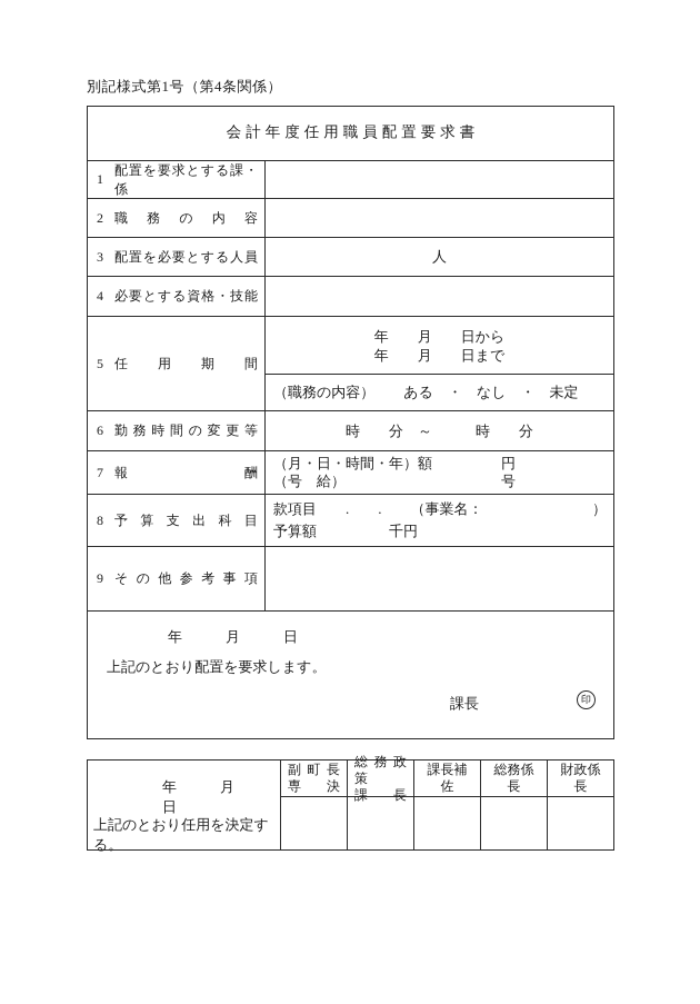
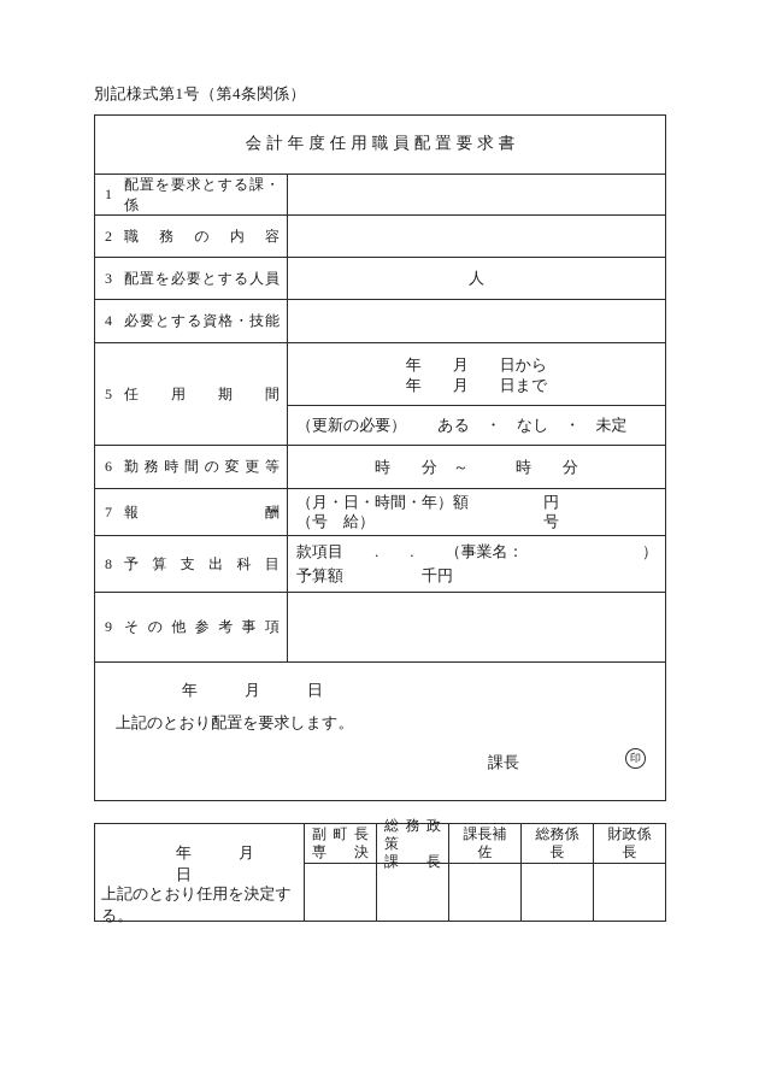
  別記様式第1号（第4条関係）
  会計年度任用職員配置要求書
  1
  配置を要求とする課・係
  2
  職務の内容
  3
  配置を必要とする人員
  人
  4
  必要とする資格・技能
  5
  任用期間
  年 月 日から
  年 月 日まで
- （職務の内容） ある ・ なし ・ 未定
+ （更新の必要） ある ・ なし ・ 未定
  6
  勤務時間の変更等
  時 分 ～ 時 分
  7
  報酬
  （月・日・時間・年）額
  円
  （号 給）
  号
  8
  予算支出科目
  款項目 . . （事業名：
  ）
  予算額 千円
  9
  その他参考事項
  年 月 日
  上記のとおり配置を要求します。
  課長
  印
  年 月 日
  上記のとおり任用を決定する。
  副町長
  専決
  総務政策
  課長
  課長補佐
  総務係長
  財政係長
